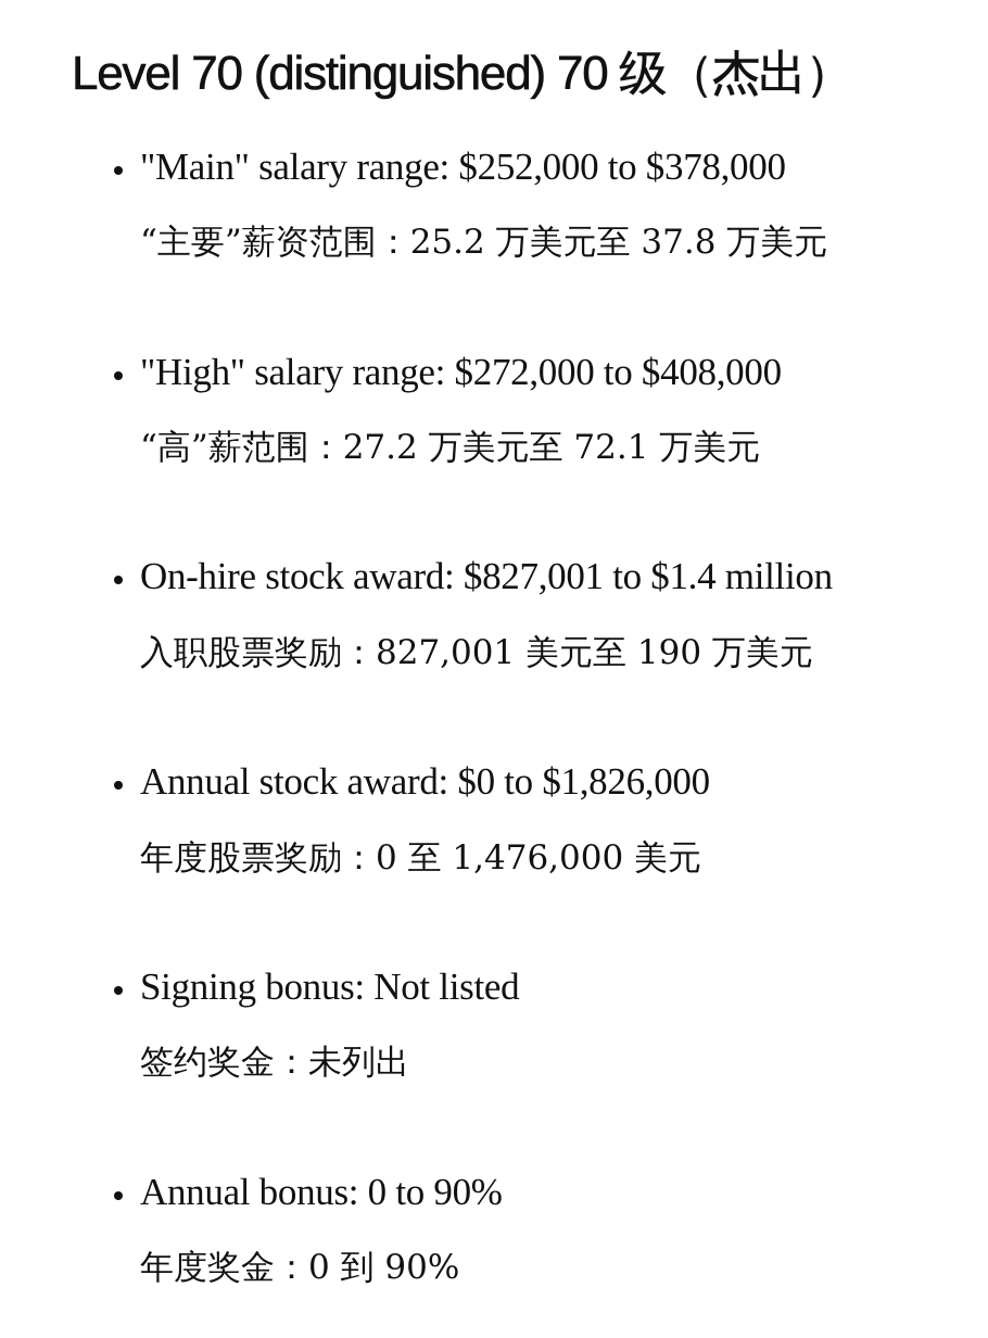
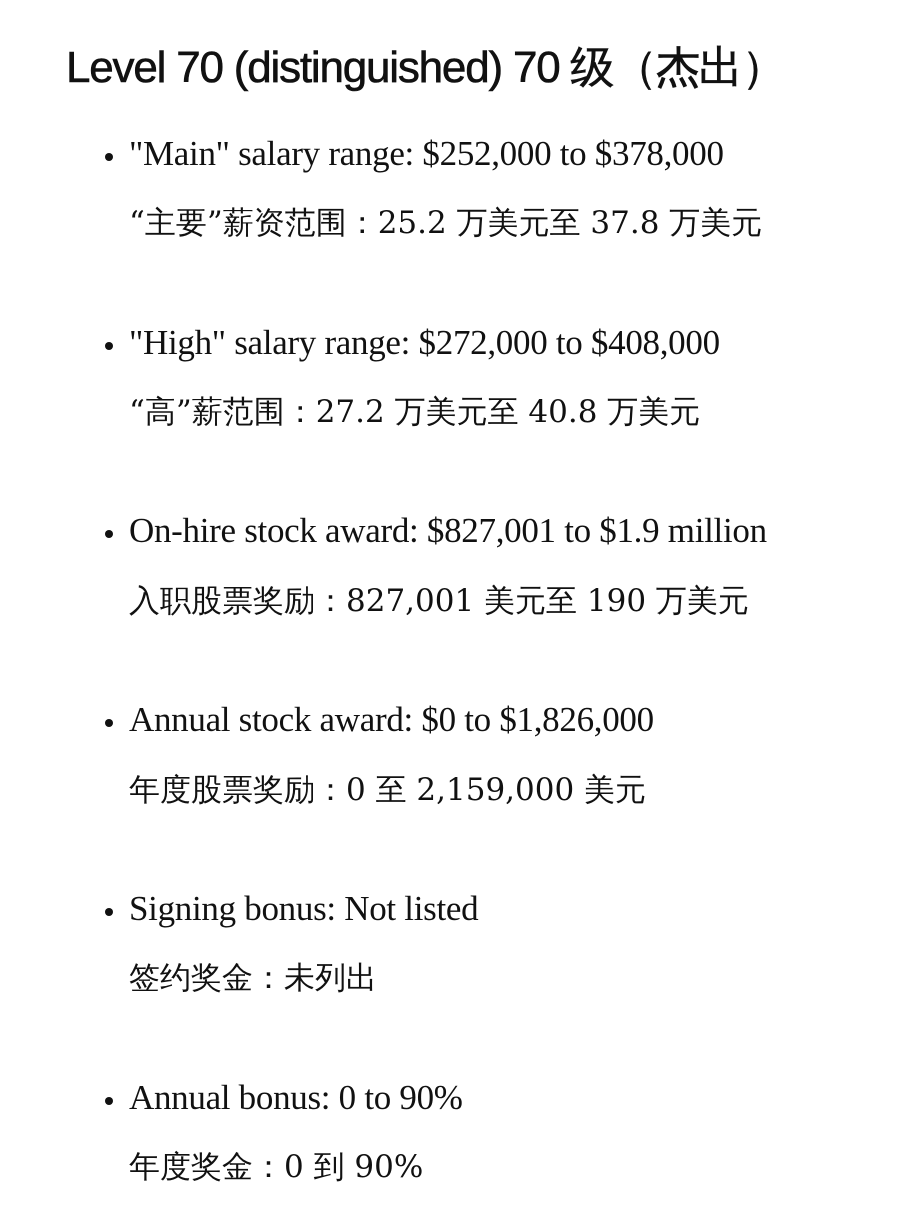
  Level 70 (distinguished) 70 级（杰出）
  "Main" salary range: $252,000 to $378,000
  “主要”薪资范围：25.2 万美元至 37.8 万美元
  "High" salary range: $272,000 to $408,000
- “高”薪范围：27.2 万美元至 72.1 万美元
+ “高”薪范围：27.2 万美元至 40.8 万美元
- On-hire stock award: $827,001 to $1.4 million
+ On-hire stock award: $827,001 to $1.9 million
  入职股票奖励：827,001 美元至 190 万美元
  Annual stock award: $0 to $1,826,000
- 年度股票奖励：0 至 1,476,000 美元
+ 年度股票奖励：0 至 2,159,000 美元
  Signing bonus: Not listed
  签约奖金：未列出
  Annual bonus: 0 to 90%
  年度奖金：0 到 90%
